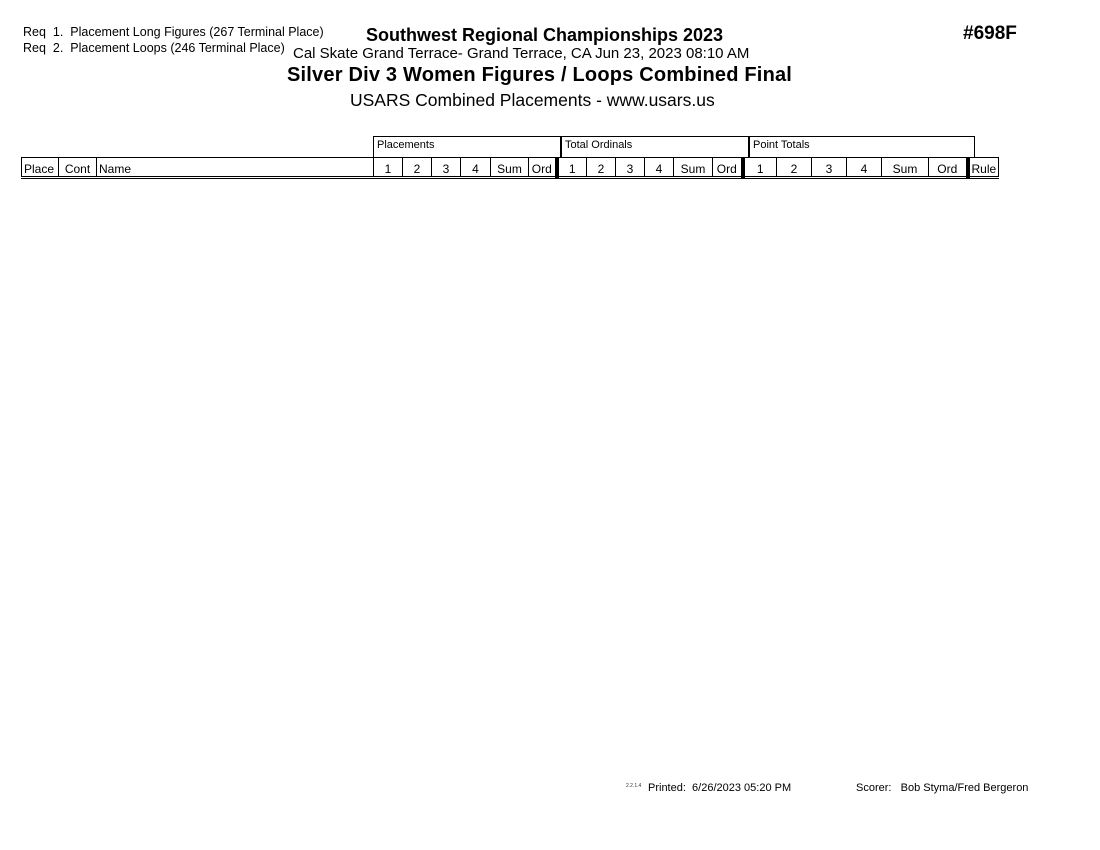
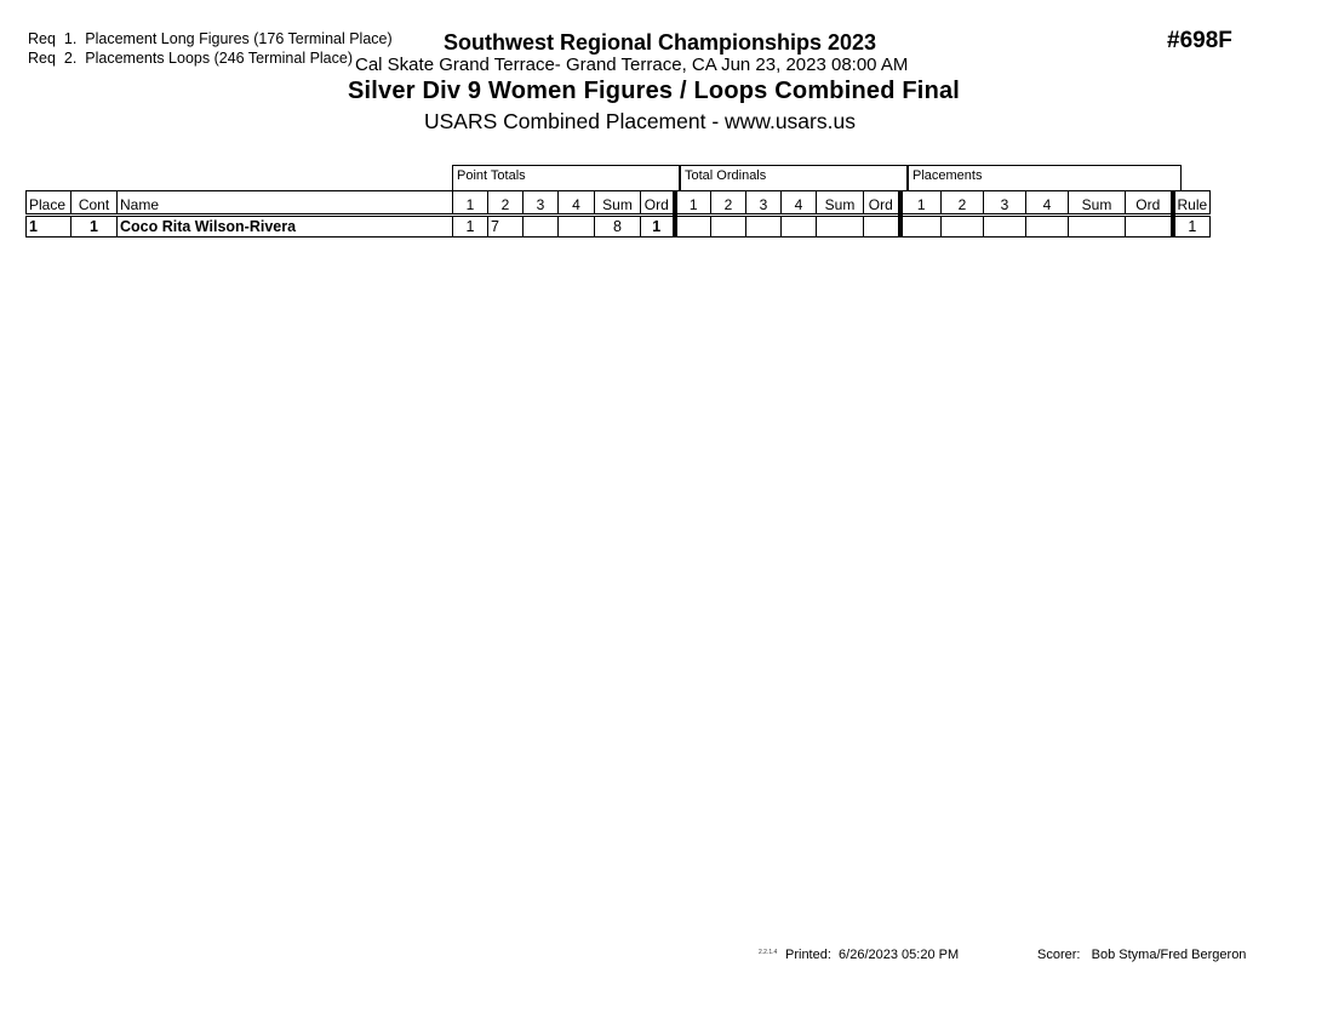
- Req 1. Placement Long Figures (267 Terminal Place)
+ Req 1. Placement Long Figures (176 Terminal Place)
- Req 2. Placement Loops (246 Terminal Place)
+ Req 2. Placements Loops (246 Terminal Place)
  Southwest Regional Championships 2023
- Cal Skate Grand Terrace- Grand Terrace, CA Jun 23, 2023 08:10 AM
+ Cal Skate Grand Terrace- Grand Terrace, CA Jun 23, 2023 08:00 AM
- Silver Div 3 Women Figures / Loops Combined Final
+ Silver Div 9 Women Figures / Loops Combined Final
- USARS Combined Placements - www.usars.us
+ USARS Combined Placement - www.usars.us
  #698F
- Placements
+ Point Totals
  Total Ordinals
- Point Totals
+ Placements
  Place	Cont	Name	1	2	3	4	Sum	Ord	1	2	3	4	Sum	Ord	1	2	3	4	Sum	Ord	Rule
+ 1	1	Coco Rita Wilson-Rivera	1	7			8	1													1
  Printed: 6/26/2023 05:20 PM
  Scorer: Bob Styma/Fred Bergeron
